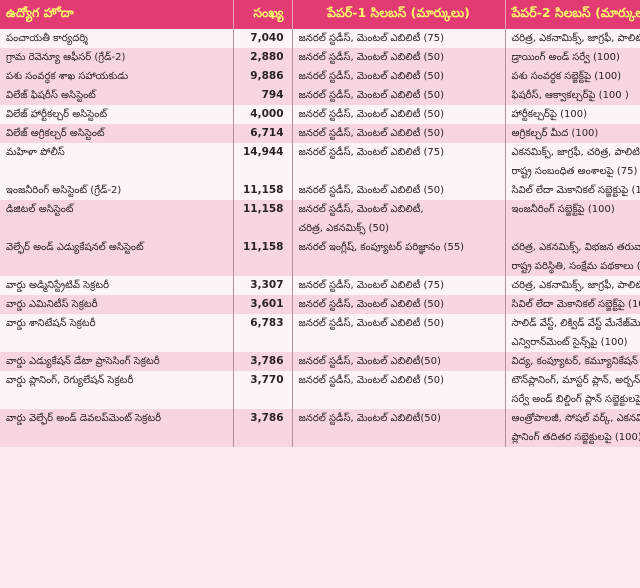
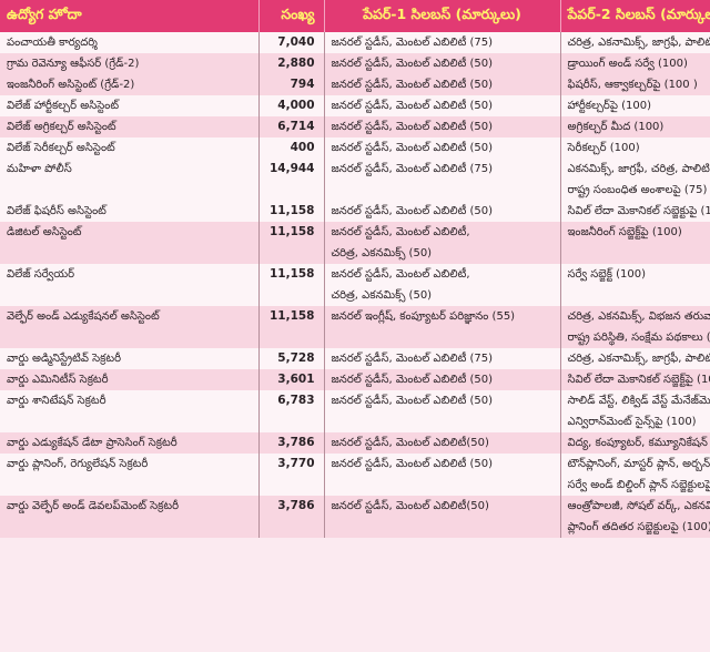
  ఉద్యోగ హోదా	సంఖ్య	పేపర్-1 సిలబస్ (మార్కులు)	పేపర్-2 సిలబస్ (మార్కు
  పంచాయతీ కార్యదర్శి	7,040	జనరల్ స్టడీస్, మెంటల్ ఎబిలిటీ (75)	చరిత్ర, ఎకనామిక్స్, జాగ్రఫీ, పాలిటి
  గ్రామ రెవెన్యూ ఆఫీసర్ (గ్రేడ్-2)	2,880	జనరల్ స్టడీస్, మెంటల్ ఎబిలిటీ (50)	డ్రాయింగ్ అండ్ సర్వే (100)
- పశు సంవర్ధక శాఖ సహాయకుడు	9,886	జనరల్ స్టడీస్, మెంటల్ ఎబిలిటీ (50)	పశు సంవర్ధక సబ్జెక్ట్‌పై (100)
- విలేజ్ ఫిషరీస్ అసిస్టెంట్	794	జనరల్ స్టడీస్, మెంటల్ ఎబిలిటీ (50)	ఫిషరీస్, ఆక్వాకల్చర్‌పై (100 )
+ ఇంజనీరింగ్ అసిస్టెంట్ (గ్రేడ్-2)	794	జనరల్ స్టడీస్, మెంటల్ ఎబిలిటీ (50)	ఫిషరీస్, ఆక్వాకల్చర్‌పై (100 )
  విలేజ్ హార్టీకల్చర్ అసిస్టెంట్	4,000	జనరల్ స్టడీస్, మెంటల్ ఎబిలిటీ (50)	హార్టీకల్చర్‌పై (100)
  విలేజ్ అగ్రికల్చర్ అసిస్టెంట్	6,714	జనరల్ స్టడీస్, మెంటల్ ఎబిలిటీ (50)	అగ్రికల్చర్ మీద (100)
+ విలేజ్ సెరీకల్చర్ అసిస్టెంట్	400	జనరల్ స్టడీస్, మెంటల్ ఎబిలిటీ (50)	సెరీకల్చర్ (100)
  మహిళా పోలీస్	14,944	జనరల్ స్టడీస్, మెంటల్ ఎబిలిటీ (75)	ఎకనమిక్స్, జాగ్రఫీ, చరిత్ర, పాలిటిరాష్ట్ర సంబంధిత అంశాలపై (75)
- ఇంజనీరింగ్ అసిస్టెంట్ (గ్రేడ్-2)	11,158	జనరల్ స్టడీస్, మెంటల్ ఎబిలిటీ (50)	సివిల్ లేదా మెకానికల్ సబ్జెక్టుపై (1
+ విలేజ్ ఫిషరీస్ అసిస్టెంట్	11,158	జనరల్ స్టడీస్, మెంటల్ ఎబిలిటీ (50)	సివిల్ లేదా మెకానికల్ సబ్జెక్టుపై (1
  డిజిటల్ అసిస్టెంట్	11,158	జనరల్ స్టడీస్, మెంటల్ ఎబిలిటీ,చరిత్ర, ఎకనమిక్స్ (50)	ఇంజనీరింగ్ సబ్జెక్ట్‌పై (100)
+ విలేజ్ సర్వేయర్	11,158	జనరల్ స్టడీస్, మెంటల్ ఎబిలిటీ,చరిత్ర, ఎకనమిక్స్ (50)	సర్వే సబ్జెక్ట్ (100)
  వెల్ఫేర్ అండ్ ఎడ్యుకేషనల్ అసిస్టెంట్	11,158	జనరల్ ఇంగ్లీష్, కంప్యూటర్ పరిజ్ఞానం (55)	చరిత్ర, ఎకనమిక్స్, విభజన తరువారాష్ట్ర పరిస్థితి, సంక్షేమ పథకాలు (
- వార్డు అడ్మినిస్ట్రేటివ్ సెక్రటరీ	3,307	జనరల్ స్టడీస్, మెంటల్ ఎబిలిటీ (75)	చరిత్ర, ఎకనామిక్స్, జాగ్రఫీ, పాలిటి
+ వార్డు అడ్మినిస్ట్రేటివ్ సెక్రటరీ	5,728	జనరల్ స్టడీస్, మెంటల్ ఎబిలిటీ (75)	చరిత్ర, ఎకనామిక్స్, జాగ్రఫీ, పాలిటి
  వార్డు ఎమినిటీస్ సెక్రటరీ	3,601	జనరల్ స్టడీస్, మెంటల్ ఎబిలిటీ (50)	సివిల్ లేదా మెకానికల్ సబ్జెక్ట్‌పై (1
  వార్డు శానిటేషన్ సెక్రటరీ	6,783	జనరల్ స్టడీస్, మెంటల్ ఎబిలిటీ (50)	సాలిడ్ వేస్ట్, లిక్విడ్ వేస్ట్ మేనేజ్‌మెంఎన్విరాన్‌మెంట్ సైన్స్‌పై (100)
  వార్డు ఎడ్యుకేషన్ డేటా ప్రాసెసింగ్ సెక్రటరీ	3,786	జనరల్ స్టడీస్, మెంటల్ ఎబిలిటీ(50)	విద్య, కంప్యూటర్, కమ్యూనికేషన్
  వార్డు ప్లానింగ్, రెగ్యులేషన్ సెక్రటరీ	3,770	జనరల్ స్టడీస్, మెంటల్ ఎబిలిటీ (50)	టౌన్‌ప్లానింగ్, మాస్టర్ ప్లాన్, అర్బన్సర్వే అండ్ బిల్డింగ్ ప్లాన్ సబ్జెక్టులపై
  వార్డు వెల్ఫేర్ అండ్ డెవలప్‌మెంట్ సెక్రటరీ	3,786	జనరల్ స్టడీస్, మెంటల్ ఎబిలిటీ(50)	ఆంత్రోపాలజీ, సోషల్ వర్క్, ఎకనప్లానింగ్ తదితర సబ్జెక్టులపై (100
